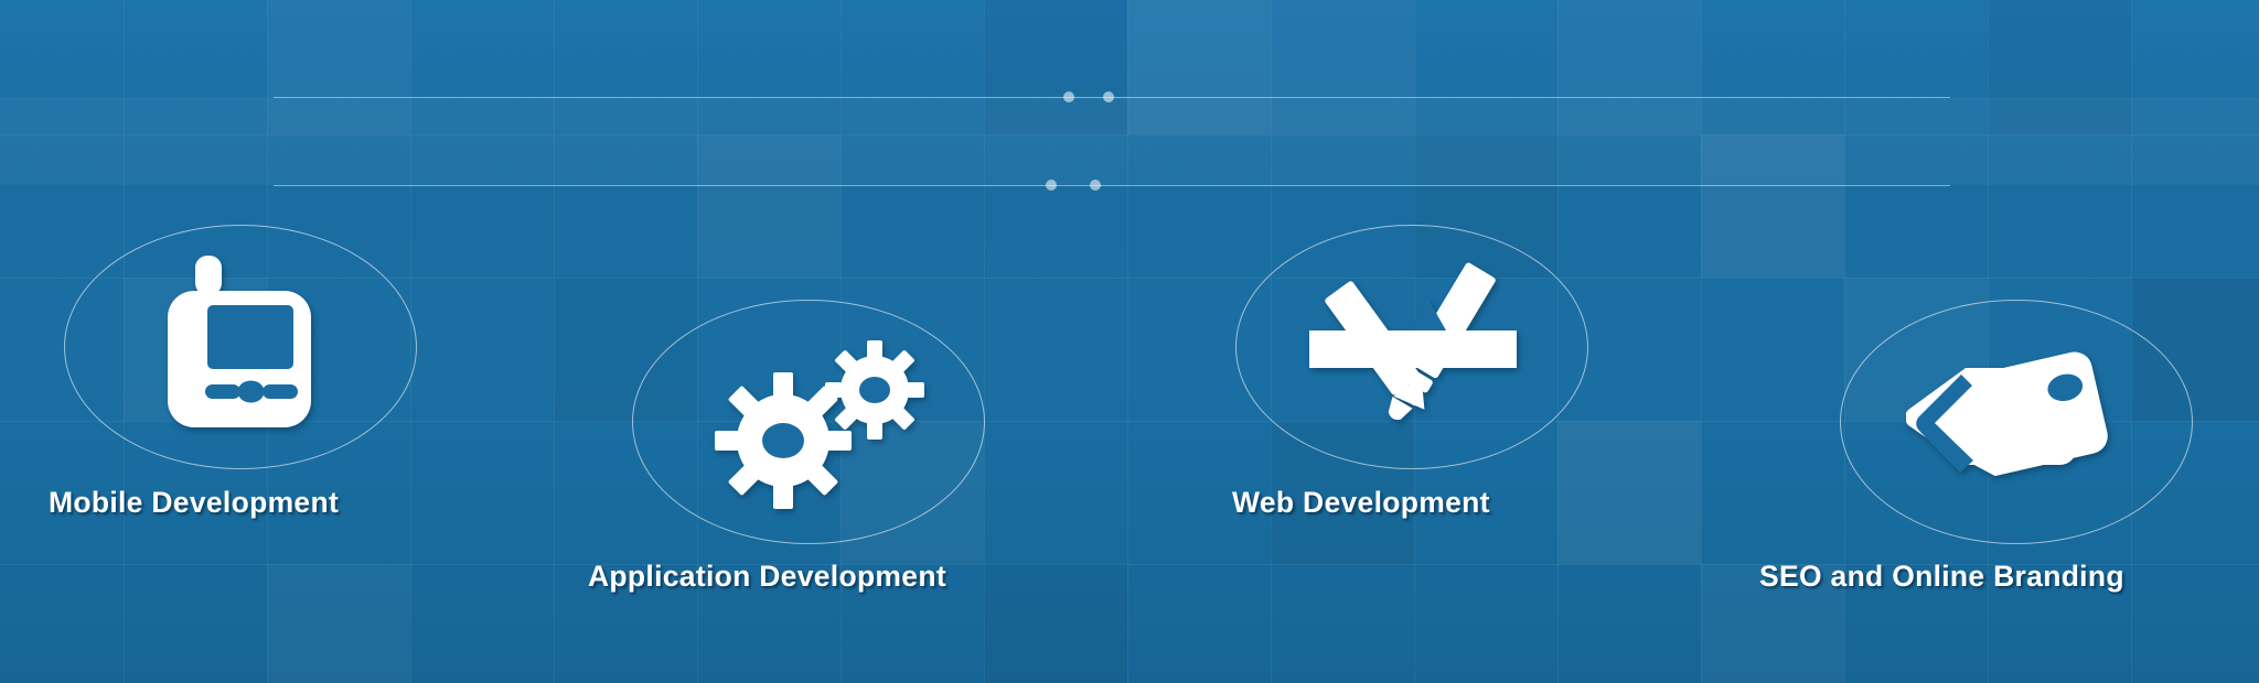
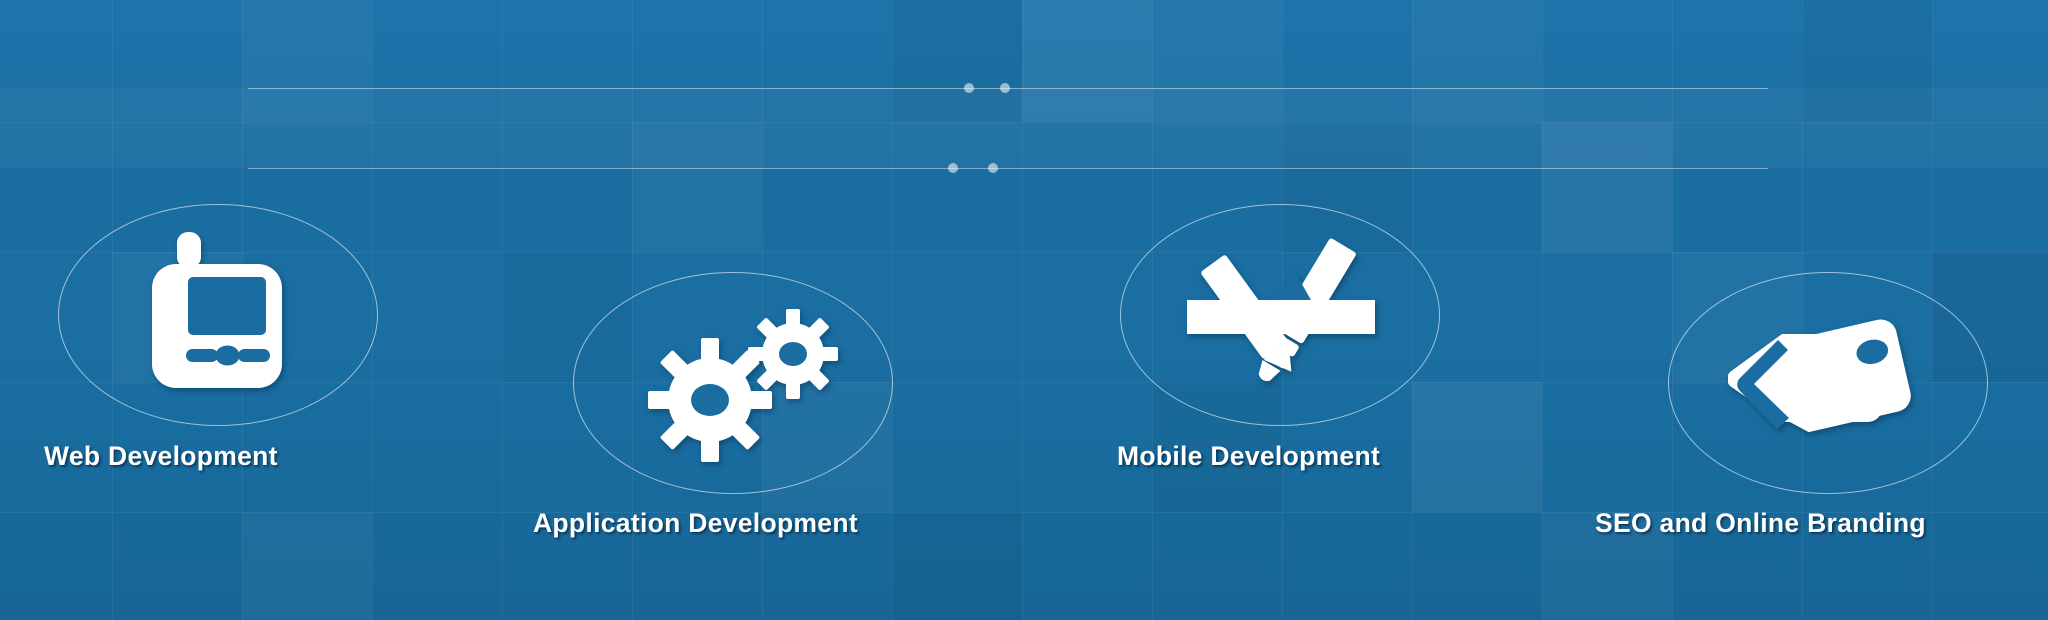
- Mobile Development
+ Web Development
  Application Development
- Web Development
+ Mobile Development
  SEO and Online Branding
